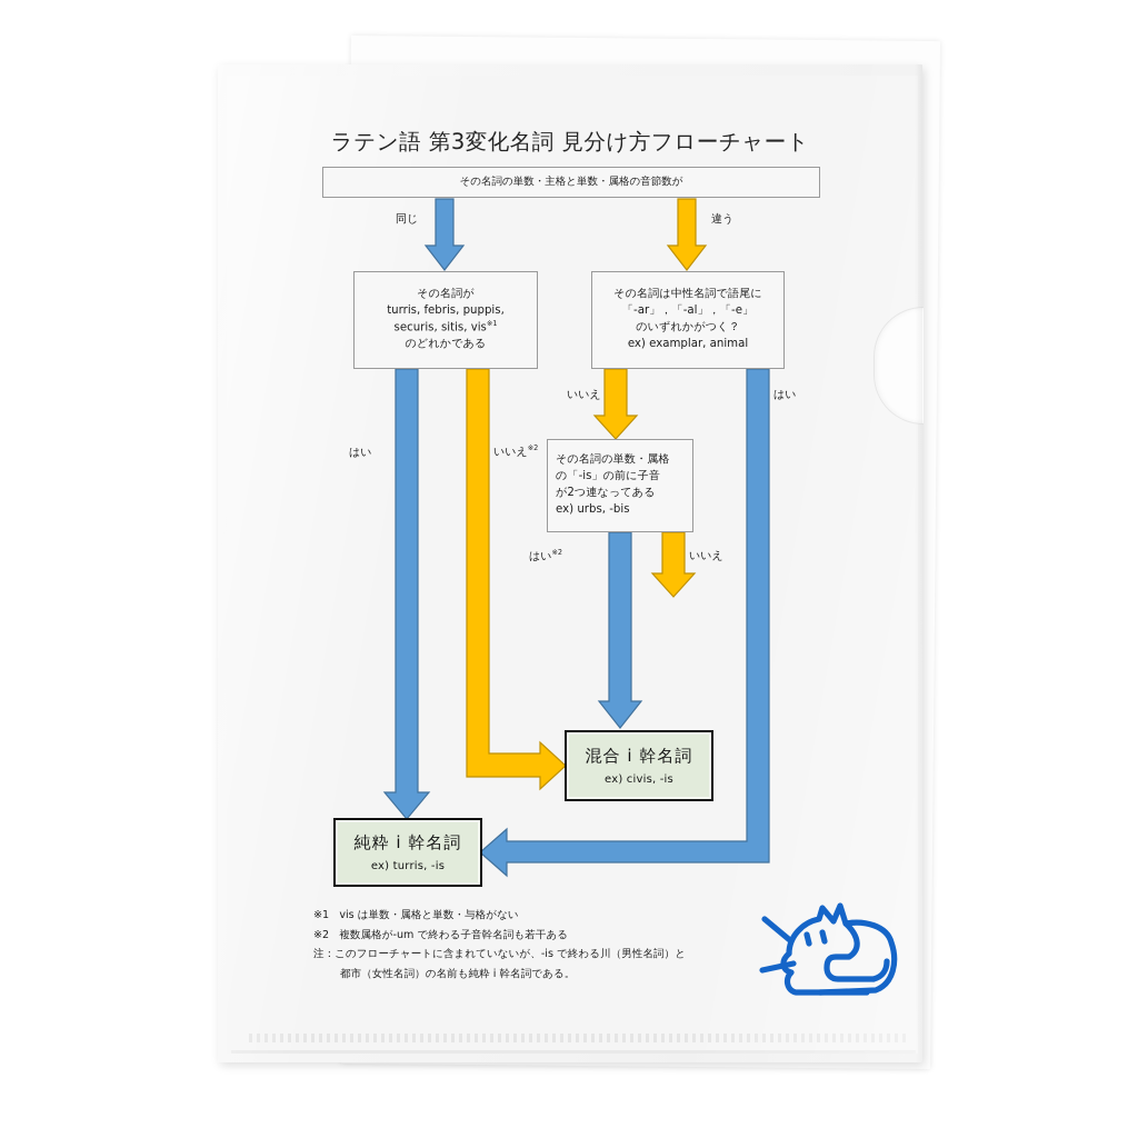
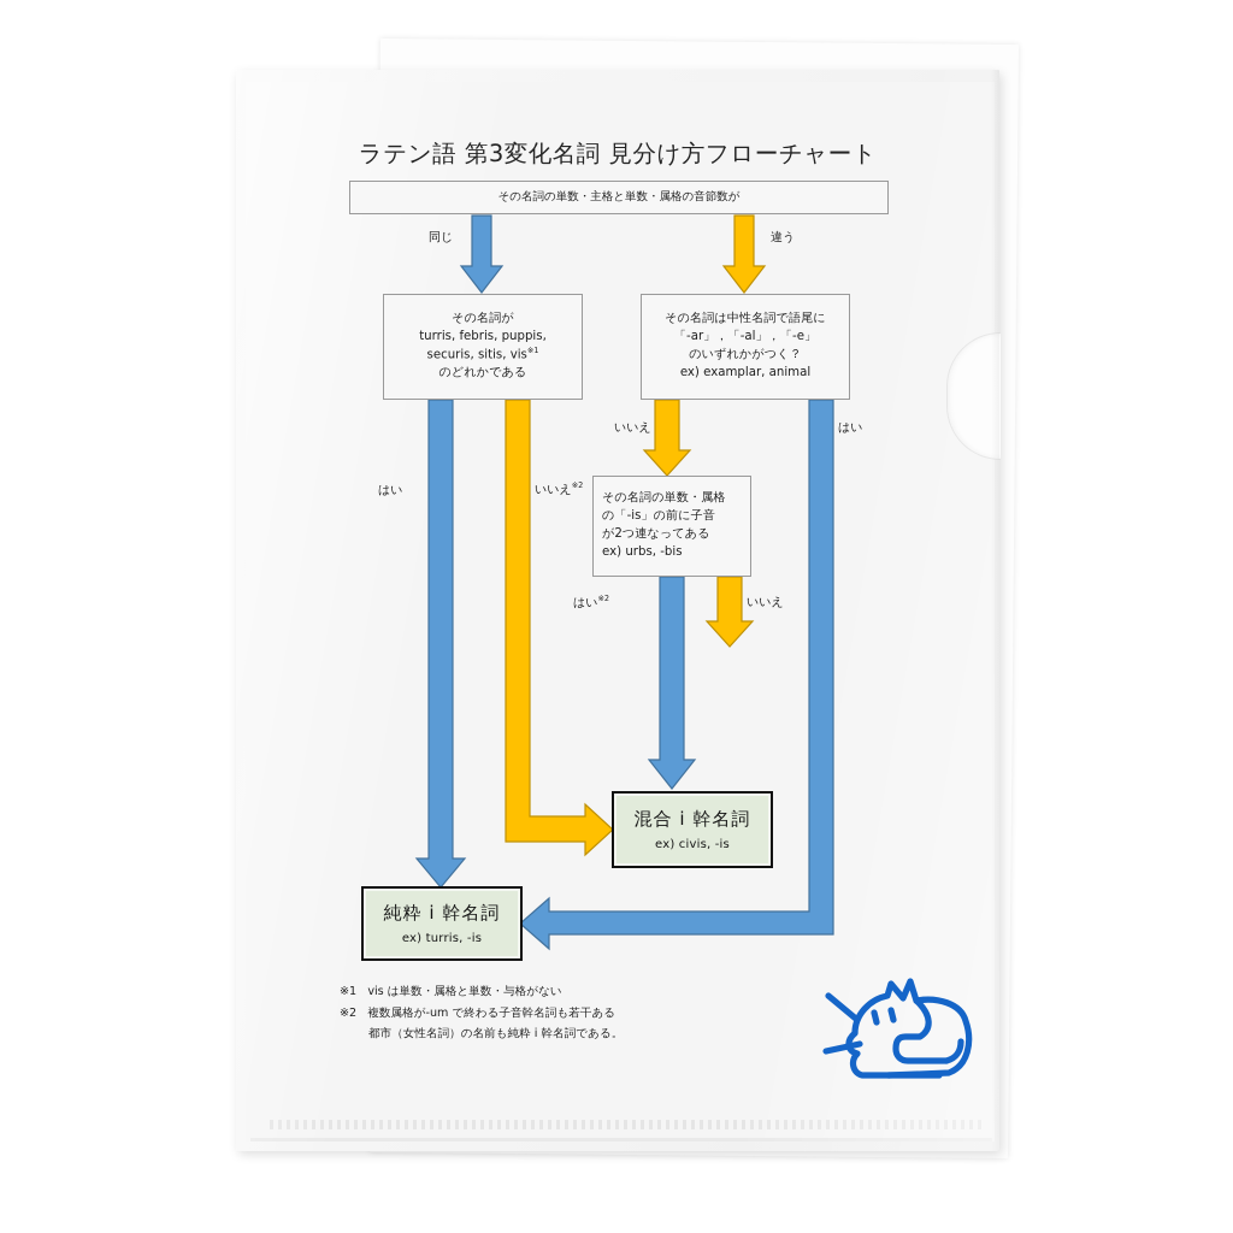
  ラテン語 第3変化名詞 見分け方フローチャート
  その名詞の単数・主格と単数・属格の音節数が
  同じ
  違う
  その名詞が
  turris, febris, puppis,
  securis, sitis, vis※1
  のどれかである
  その名詞は中性名詞で語尾に
  「-ar」，「-al」，「-e」
  のいずれかがつく？
  ex) examplar, animal
  その名詞の単数・属格
  の「-is」の前に子音
  が2つ連なってある
  ex) urbs, -bis
  はい
  いいえ※2
  いいえ
  はい
  はい※2
  いいえ
  混合 i 幹名詞
  ex) civis, -is
  純粋 i 幹名詞
  ex) turris, -is
  ※1 vis は単数・属格と単数・与格がない
  ※2 複数属格が-um で終わる子音幹名詞も若干ある
- 注：このフローチャートに含まれていないが、-is で終わる川（男性名詞）と
  都市（女性名詞）の名前も純粋 i 幹名詞である。
